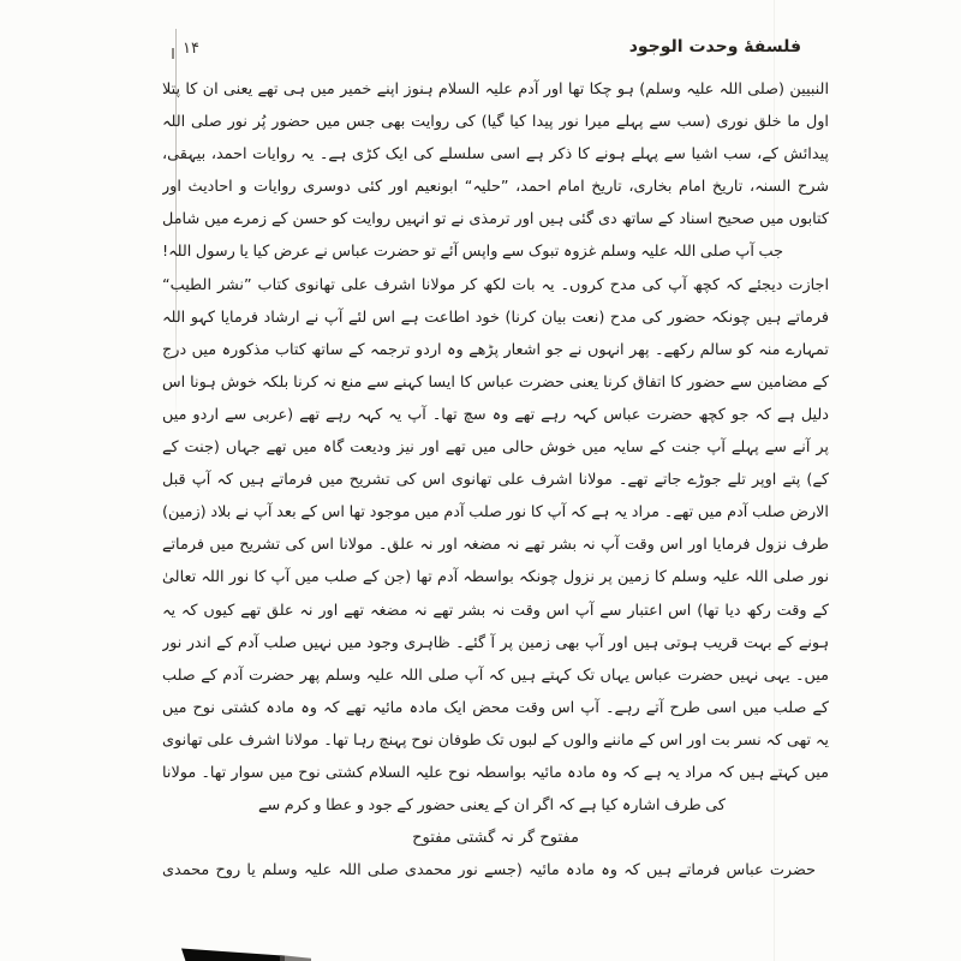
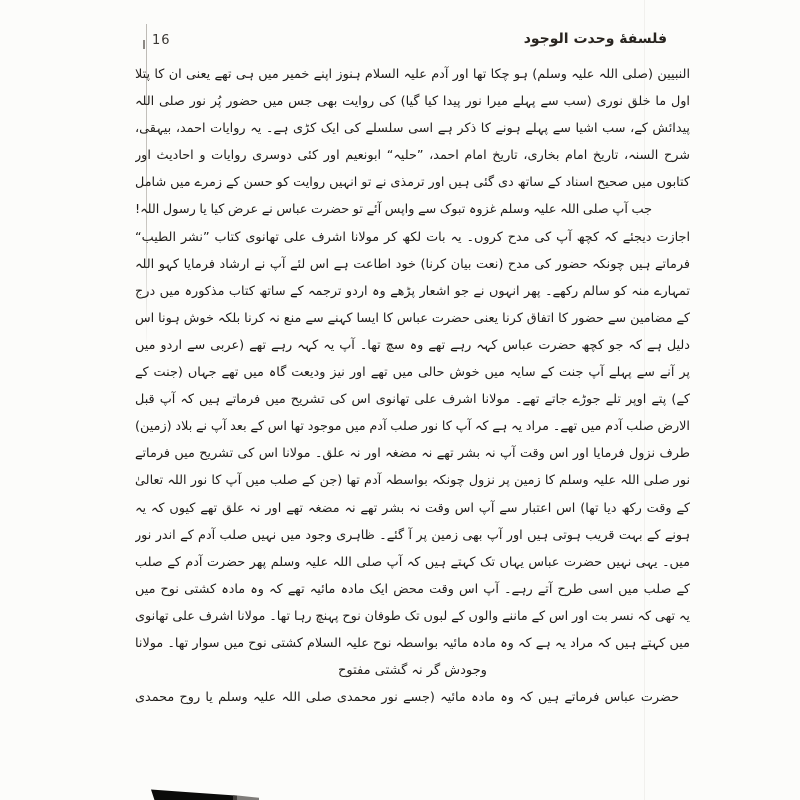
- ۱۴
+ 16
  فلسفهٔ وحدت الوجود
  النبیین (صلی اللہ علیہ وسلم) ہو چکا تھا اور آدم علیہ السلام ہنوز اپنے خمیر میں ہی تھے یعنی ان کا پتلا
  اول ما خلق نوری (سب سے پہلے میرا نور پیدا کیا گیا) کی روایت بھی جس میں حضور پُر نور صلی اللہ
  پیدائش کے، سب اشیا سے پہلے ہونے کا ذکر ہے اسی سلسلے کی ایک کڑی ہے۔ یہ روایات احمد، بیہقی،
  شرح السنہ، تاریخ امام بخاری، تاریخ امام احمد، ”حلیہ“ ابونعیم اور کئی دوسری روایات و احادیث اور
  کتابوں میں صحیح اسناد کے ساتھ دی گئی ہیں اور ترمذی نے تو انہیں روایت کو حسن کے زمرے میں شامل
  جب آپ صلی اللہ علیہ وسلم غزوہ تبوک سے واپس آئے تو حضرت عباس نے عرض کیا یا رسول اللہ!
  اجازت دیجئے کہ کچھ آپ کی مدح کروں۔ یہ بات لکھ کر مولانا اشرف علی تھانوی کتاب ”نشر الطیب“
  فرماتے ہیں چونکہ حضور کی مدح (نعت بیان کرنا) خود اطاعت ہے اس لئے آپ نے ارشاد فرمایا کہو اللہ
  تمہارے منہ کو سالم رکھے۔ پھر انہوں نے جو اشعار پڑھے وہ اردو ترجمہ کے ساتھ کتاب مذکورہ میں درج
  کے مضامین سے حضور کا اتفاق کرنا یعنی حضرت عباس کا ایسا کہنے سے منع نہ کرنا بلکہ خوش ہونا اس
  دلیل ہے کہ جو کچھ حضرت عباس کہہ رہے تھے وہ سچ تھا۔ آپ یہ کہہ رہے تھے (عربی سے اردو میں
  پر آنے سے پہلے آپ جنت کے سایہ میں خوش حالی میں تھے اور نیز ودیعت گاہ میں تھے جہاں (جنت کے
  کے) پتے اوپر تلے جوڑے جاتے تھے۔ مولانا اشرف علی تھانوی اس کی تشریح میں فرماتے ہیں کہ آپ قبل
  الارض صلب آدم میں تھے۔ مراد یہ ہے کہ آپ کا نور صلب آدم میں موجود تھا اس کے بعد آپ نے بلاد (زمین)
  طرف نزول فرمایا اور اس وقت آپ نہ بشر تھے نہ مضغہ اور نہ علق۔ مولانا اس کی تشریح میں فرماتے
  نور صلی اللہ علیہ وسلم کا زمین پر نزول چونکہ بواسطہ آدم تھا (جن کے صلب میں آپ کا نور اللہ تعالیٰ
  کے وقت رکھ دیا تھا) اس اعتبار سے آپ اس وقت نہ بشر تھے نہ مضغہ تھے اور نہ علق تھے کیوں کہ یہ
  ہونے کے بہت قریب ہوتی ہیں اور آپ بھی زمین پر آ گئے۔ ظاہری وجود میں نہیں صلب آدم کے اندر نور
  میں۔ یہی نہیں حضرت عباس یہاں تک کہتے ہیں کہ آپ صلی اللہ علیہ وسلم پھر حضرت آدم کے صلب
  کے صلب میں اسی طرح آتے رہے۔ آپ اس وقت محض ایک مادہ مائیہ تھے کہ وہ مادہ کشتی نوح میں
  یہ تھی کہ نسر بت اور اس کے ماننے والوں کے لبوں تک طوفان نوح پہنچ رہا تھا۔ مولانا اشرف علی تھانوی
  میں کہتے ہیں کہ مراد یہ ہے کہ وہ مادہ مائیہ بواسطہ نوح علیہ السلام کشتی نوح میں سوار تھا۔ مولانا
- کی طرف اشارہ کیا ہے کہ اگر ان کے یعنی حضور کے جود و عطا و کرم سے
- مفتوح گر نہ گشتی مفتوح
+ وجودش گر نہ گشتی مفتوح
  حضرت عباس فرماتے ہیں کہ وہ مادہ مائیہ (جسے نور محمدی صلی اللہ علیہ وسلم یا روح محمدی
